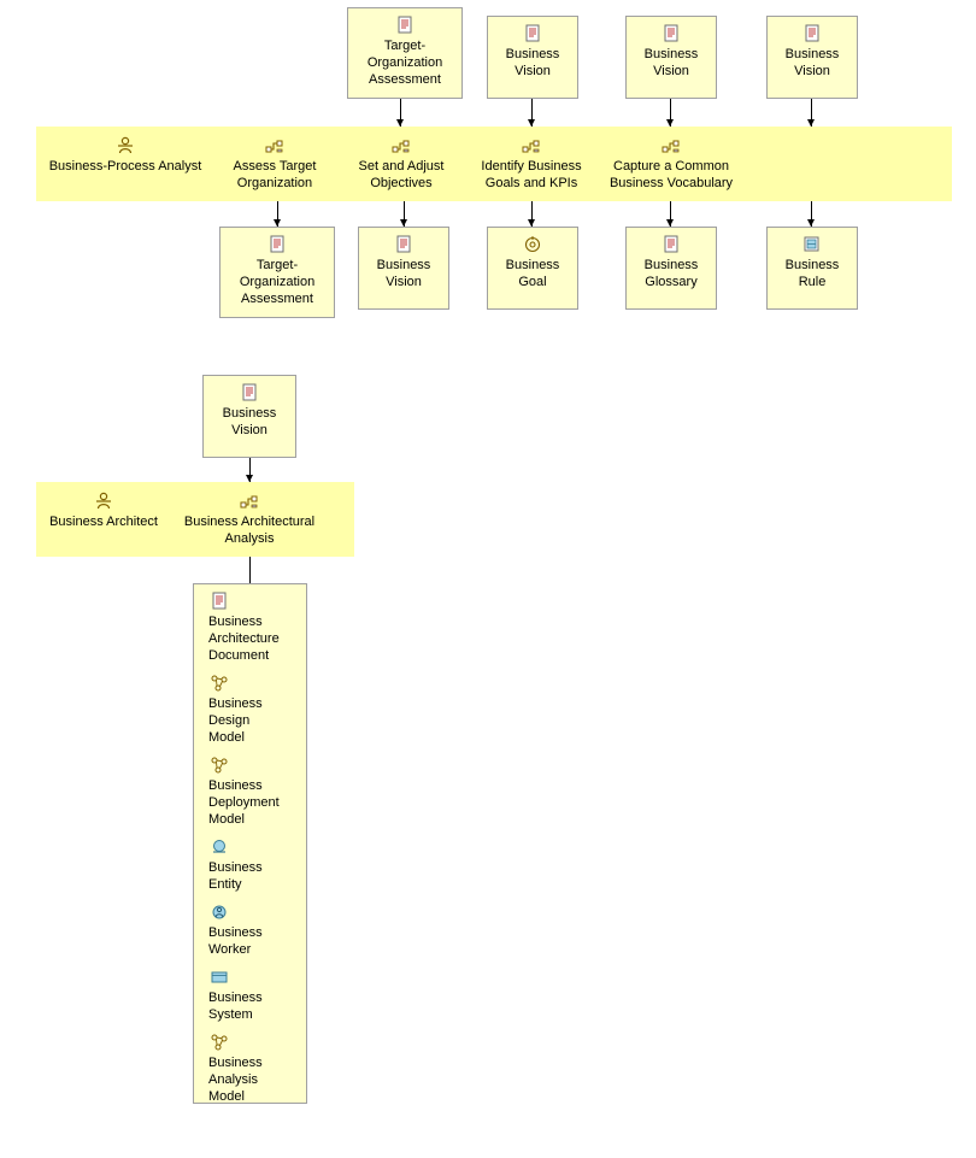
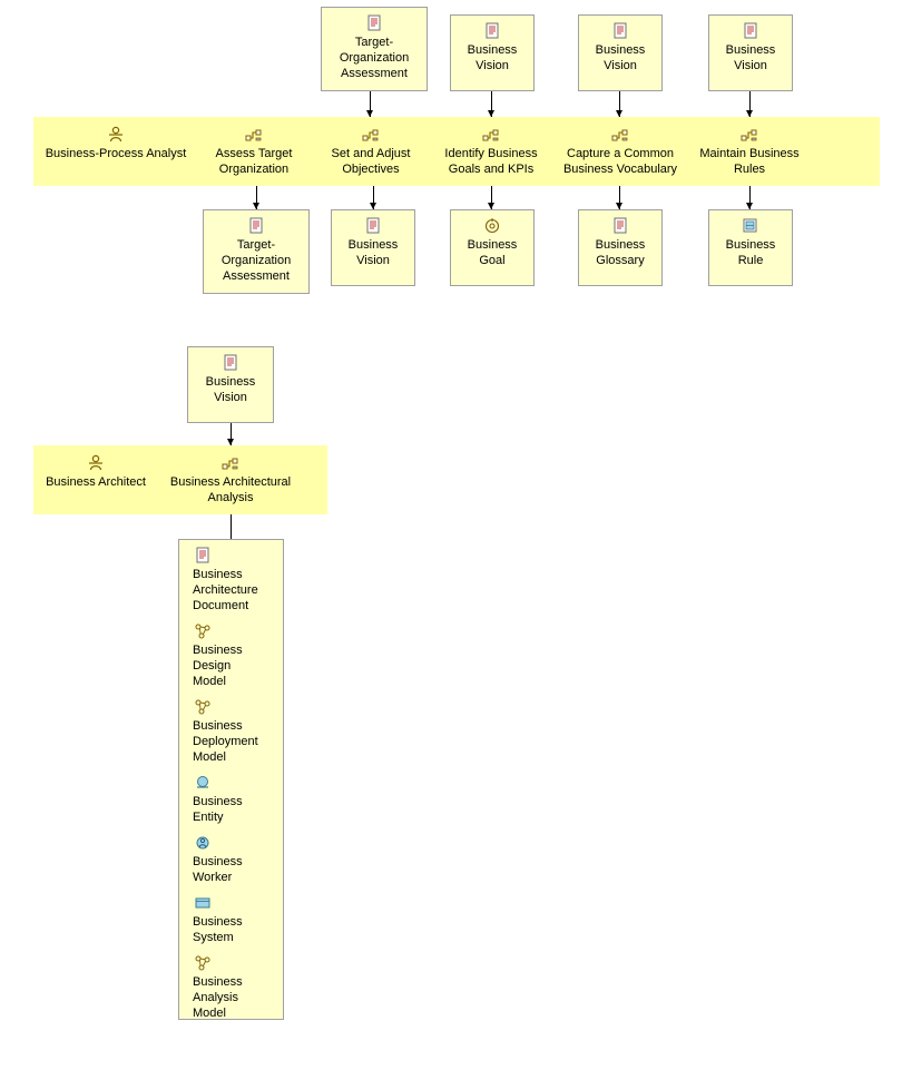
  Target-
  Organization
  Assessment
  Business
  Vision
  Business
  Vision
  Business
  Vision
  Business-Process Analyst
  Assess Target
  Organization
  Set and Adjust
  Objectives
  Identify Business
  Goals and KPIs
  Capture a Common
  Business Vocabulary
+ Maintain Business
+ Rules
  Target-
  Organization
  Assessment
  Business
  Vision
  Business
  Goal
  Business
  Glossary
  Business
  Rule
  Business
  Vision
  Business Architect
  Business Architectural
  Analysis
  Business
  Architecture
  Document
  Business
  Design
  Model
  Business
  Deployment
  Model
  Business
  Entity
  Business
  Worker
  Business
  System
  Business
  Analysis
  Model
